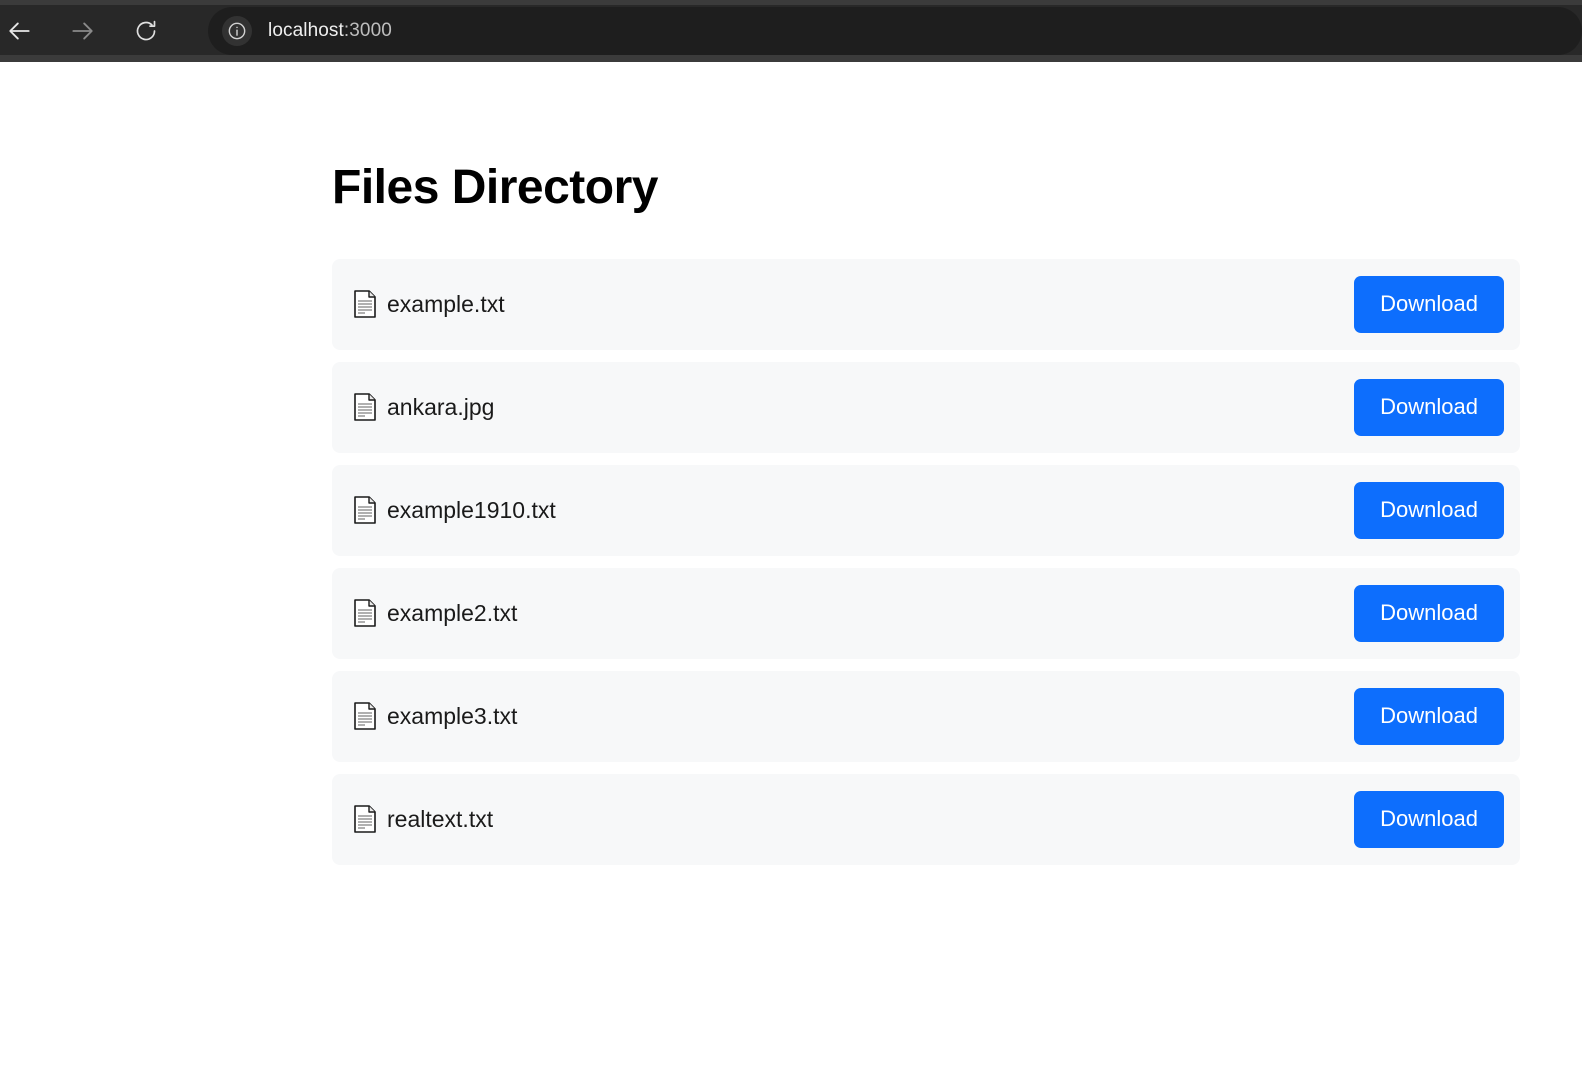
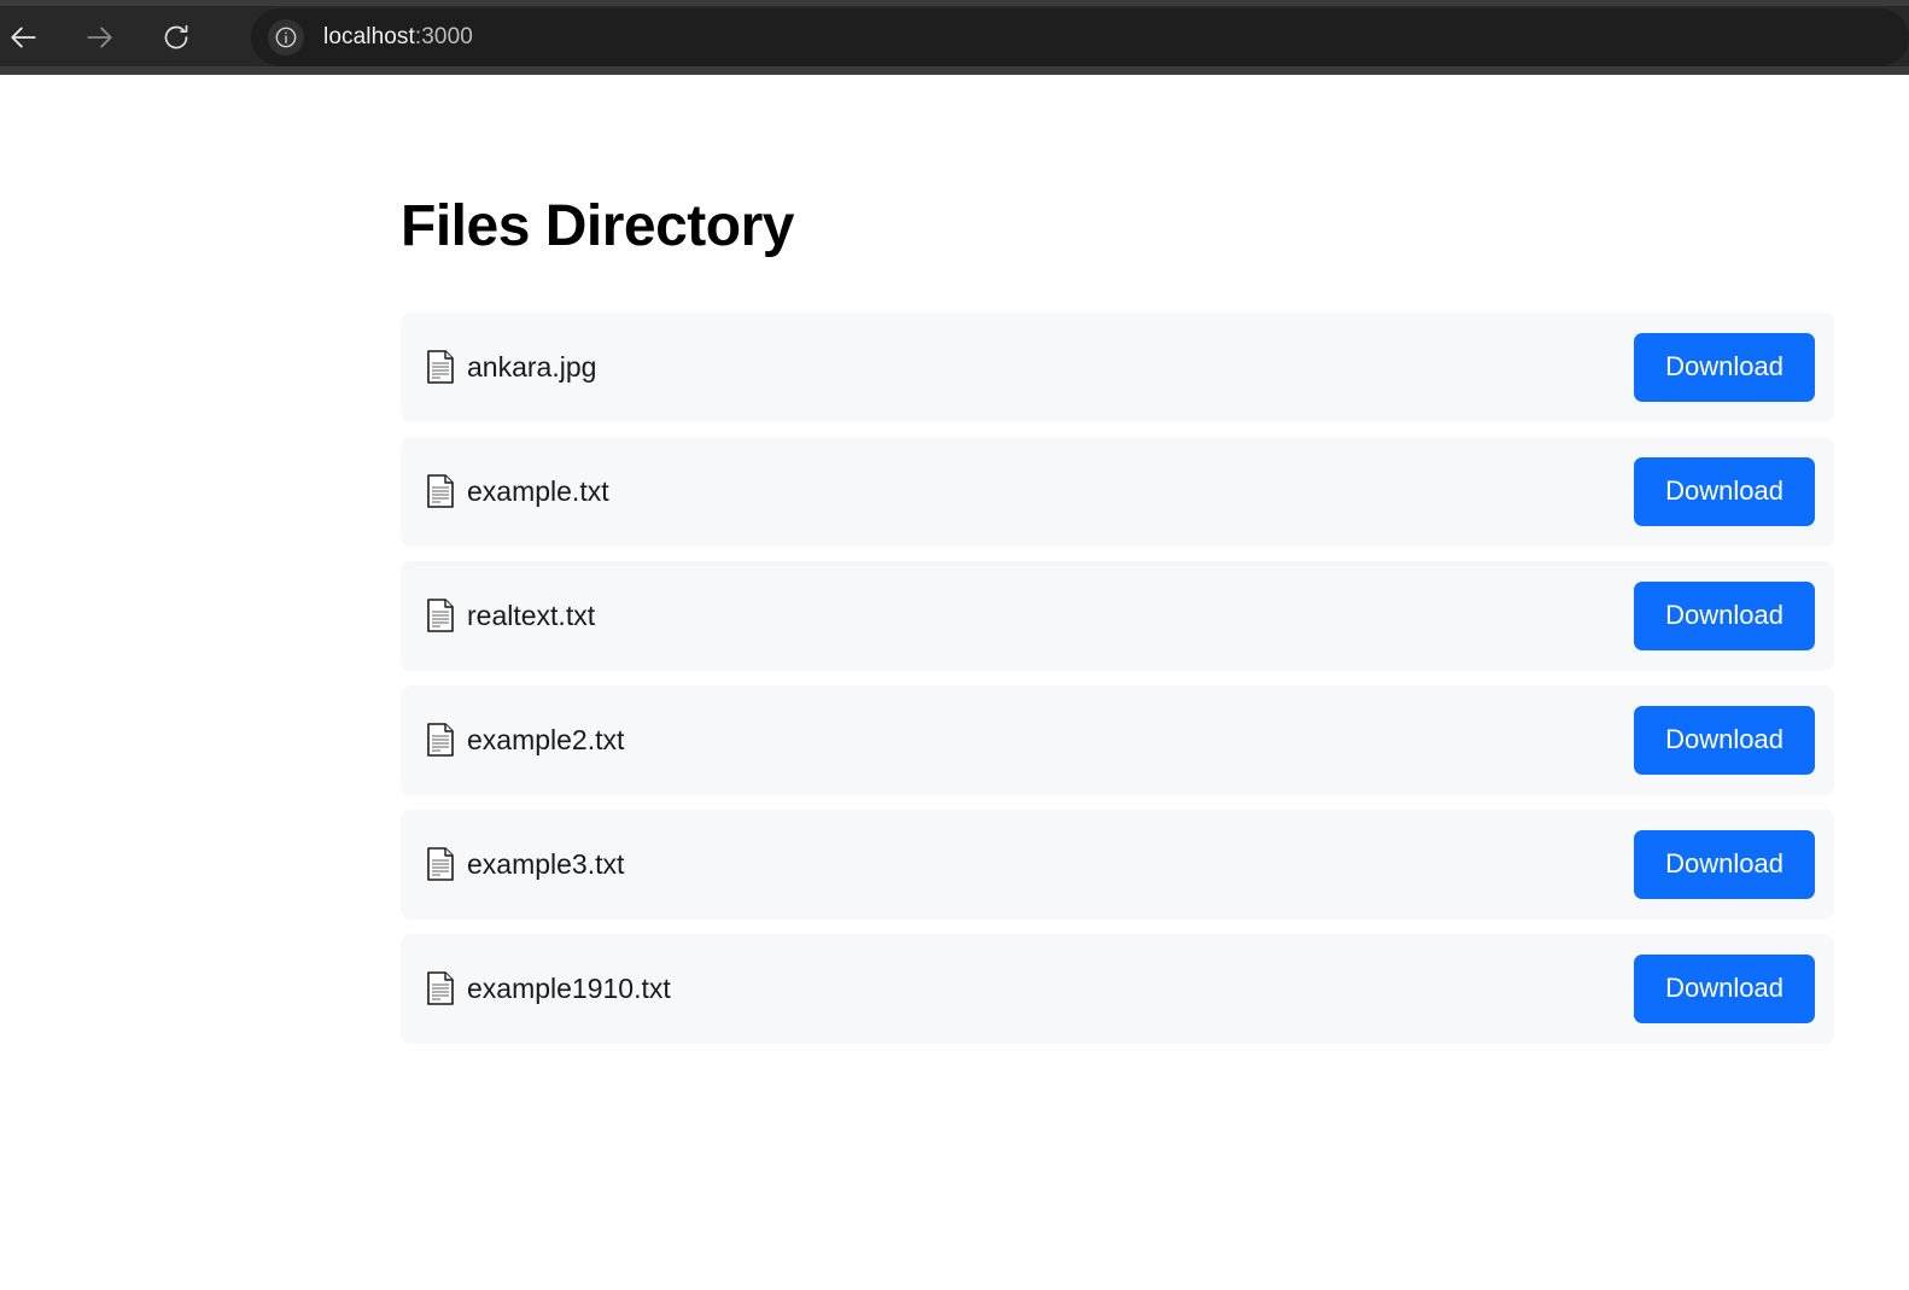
  localhost:3000
  Files Directory
- example.txt
+ ankara.jpg
  Download
- ankara.jpg
+ example.txt
  Download
- example1910.txt
+ realtext.txt
  Download
  example2.txt
  Download
  example3.txt
  Download
- realtext.txt
+ example1910.txt
  Download
